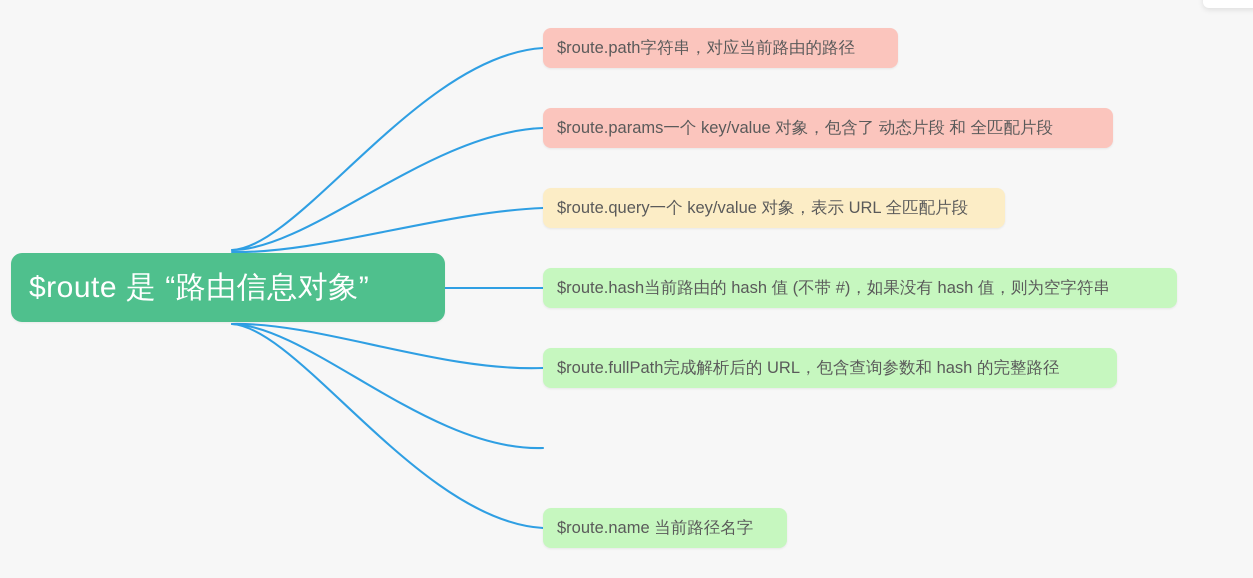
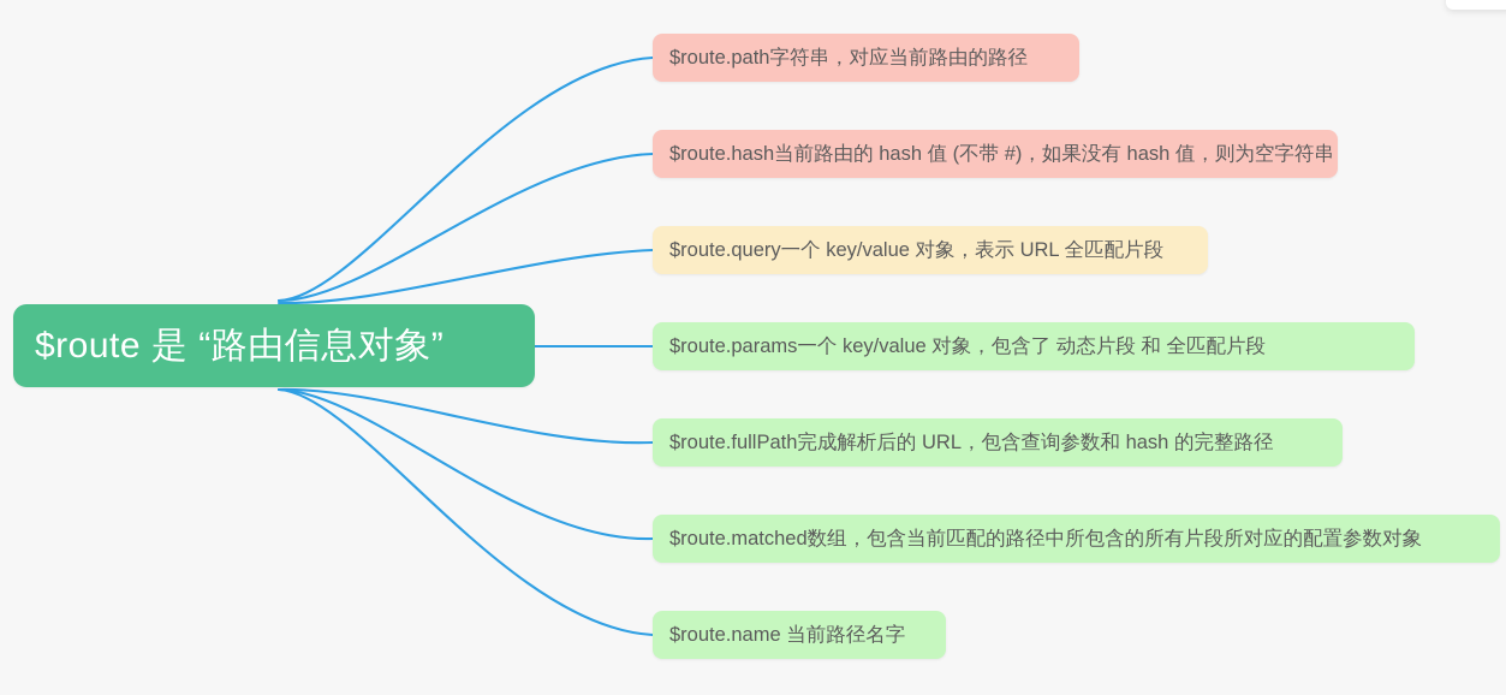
  $route 是 “路由信息对象”
  $route.path字符串，对应当前路由的路径
- $route.params一个 key/value 对象，包含了 动态片段 和 全匹配片段
+ $route.hash当前路由的 hash 值 (不带 #)，如果没有 hash 值，则为空字符串
  $route.query一个 key/value 对象，表示 URL 全匹配片段
- $route.hash当前路由的 hash 值 (不带 #)，如果没有 hash 值，则为空字符串
+ $route.params一个 key/value 对象，包含了 动态片段 和 全匹配片段
  $route.fullPath完成解析后的 URL，包含查询参数和 hash 的完整路径
+ $route.matched数组，包含当前匹配的路径中所包含的所有片段所对应的配置参数对象
  $route.name 当前路径名字
